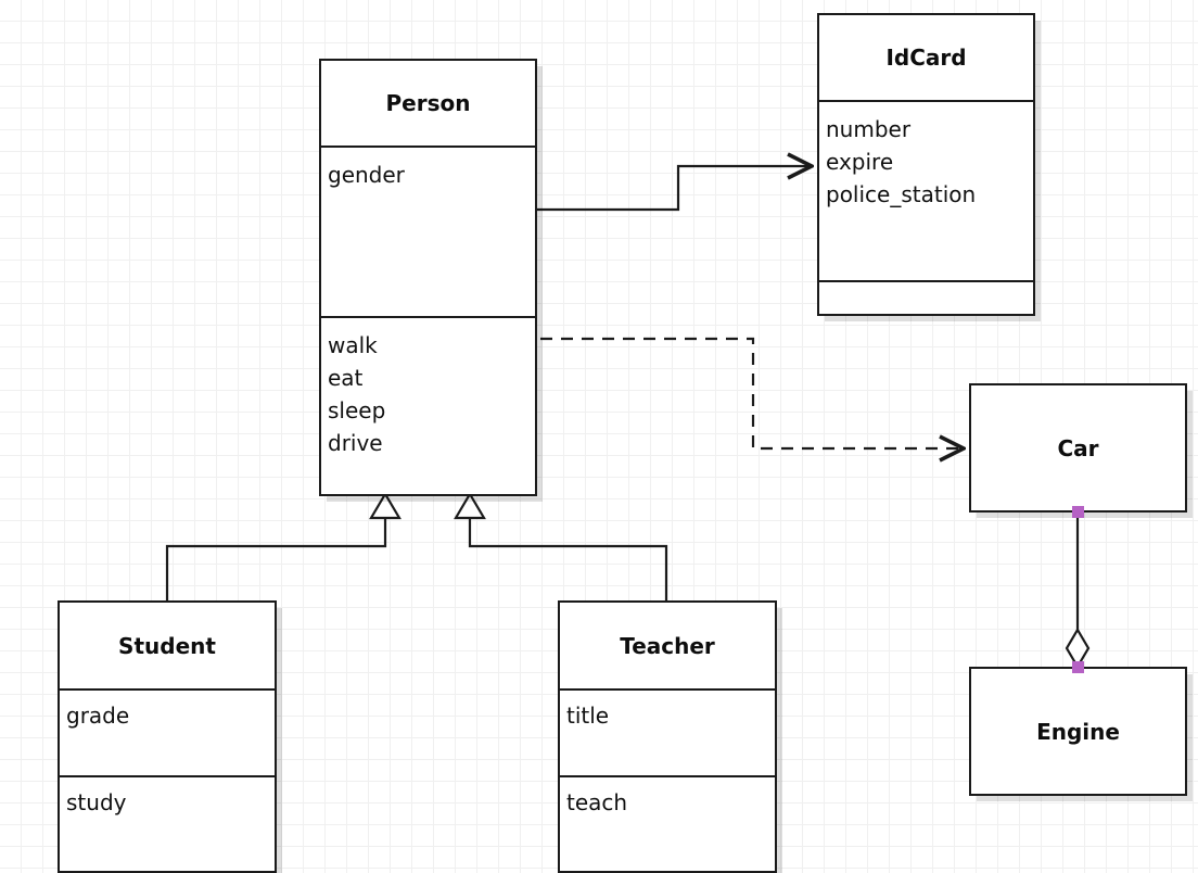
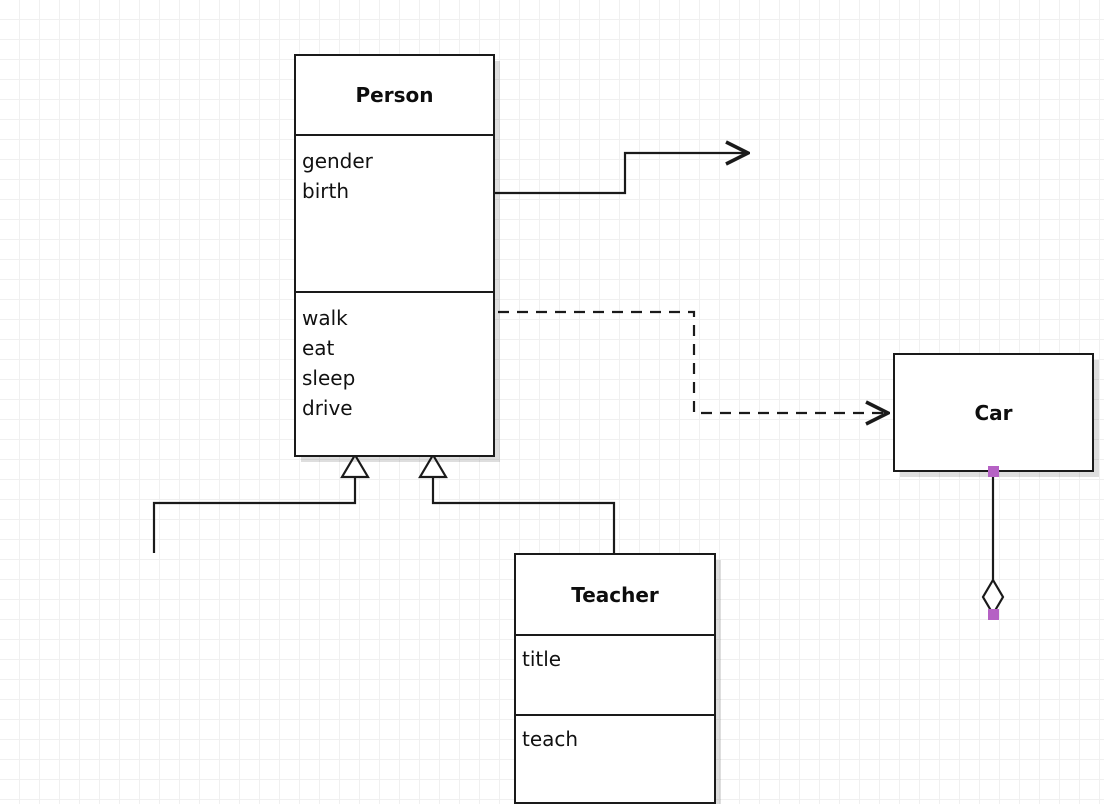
  Person
  gender
+ birth
  walk
  eat
  sleep
  drive
- IdCard
- number
- expire
- police_station
  Car
- Engine
- Student
- grade
- study
  Teacher
  title
  teach
